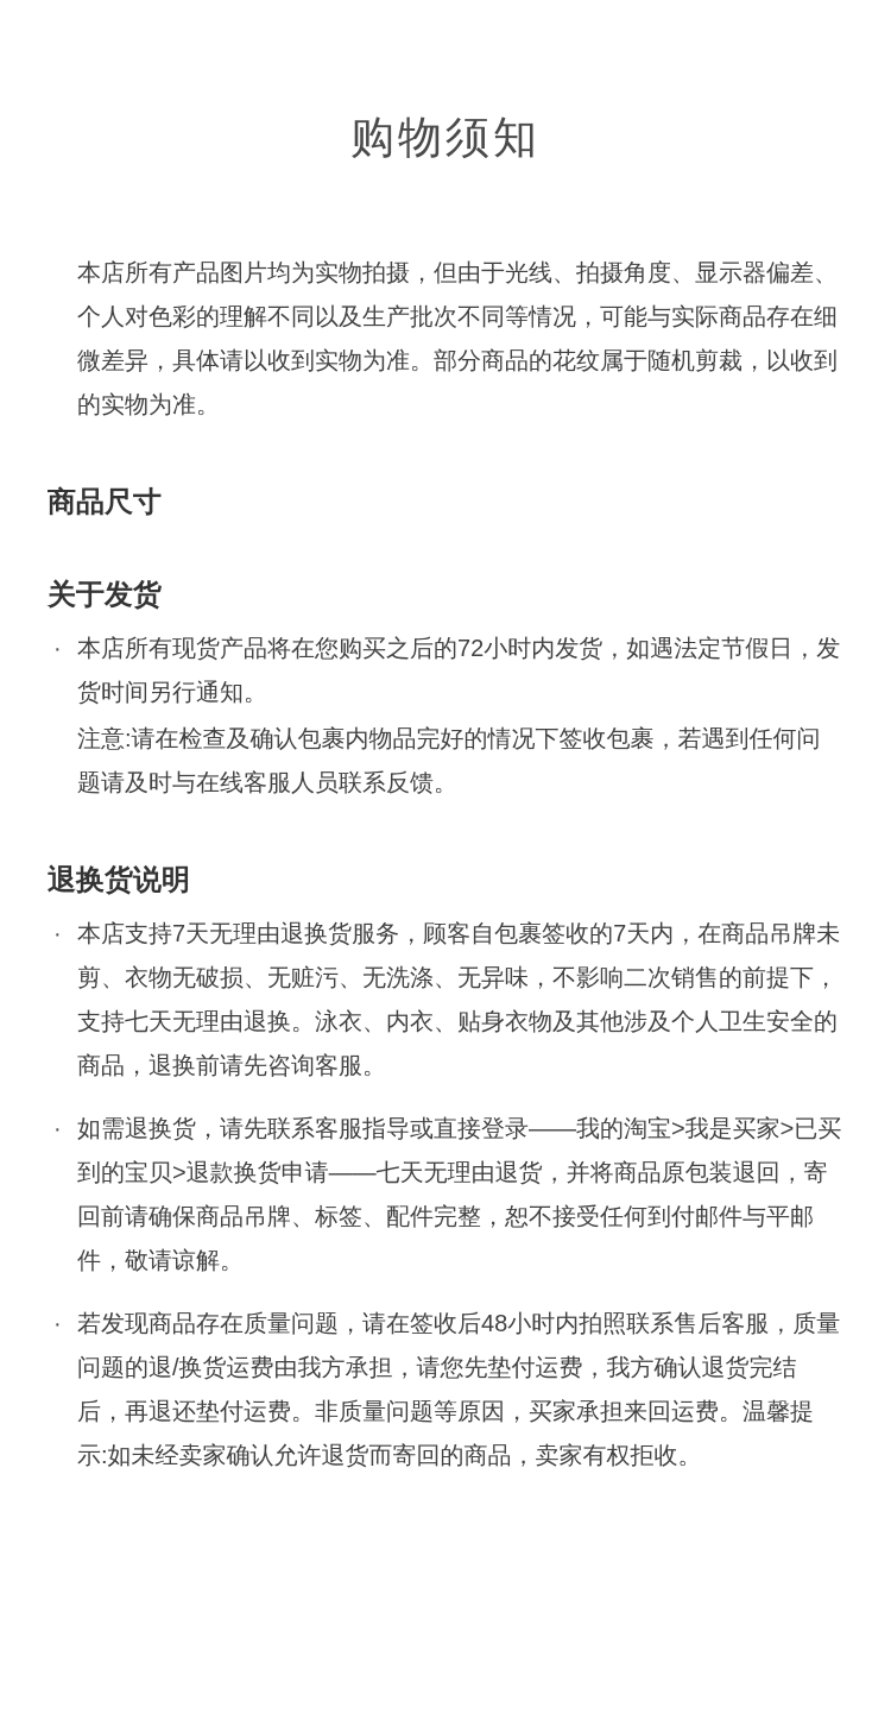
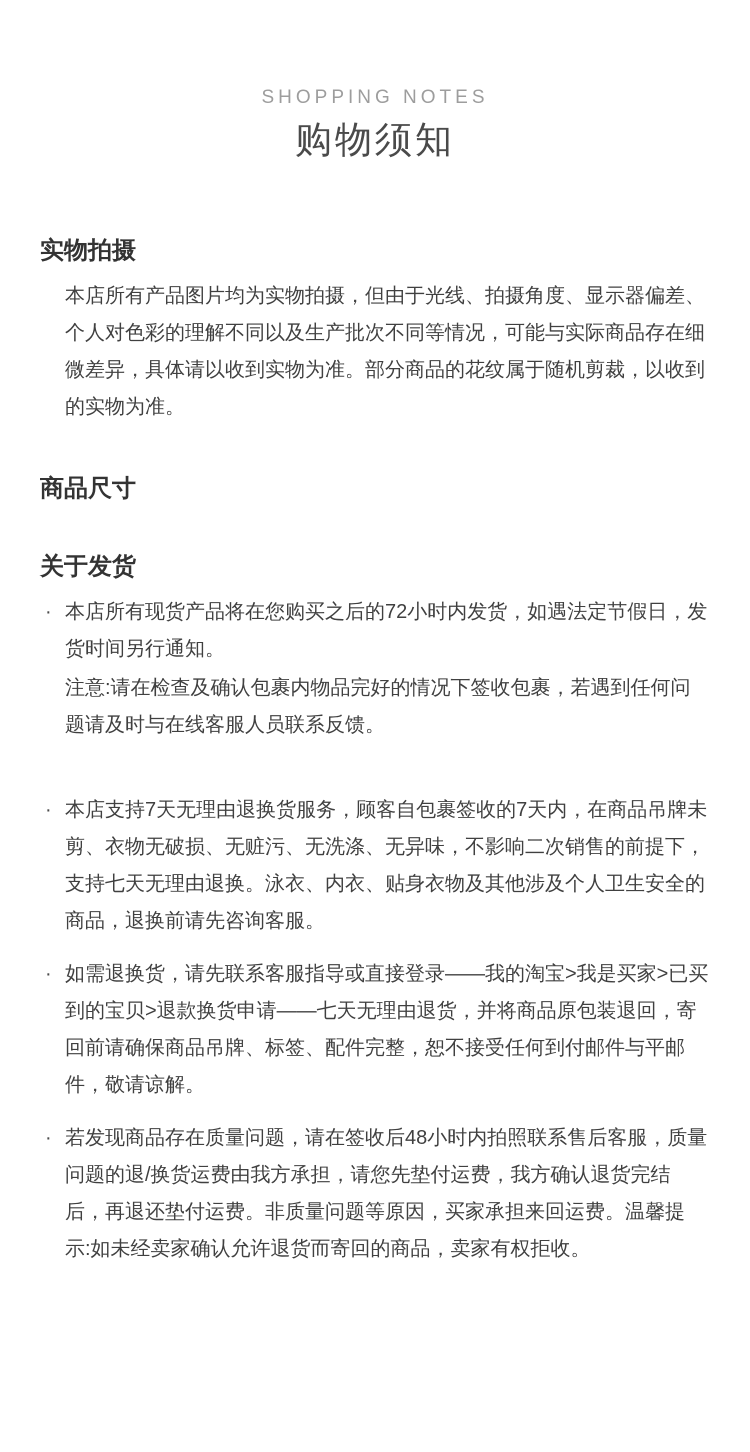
+ SHOPPING NOTES
  购物须知
+ 实物拍摄
  本店所有产品图片均为实物拍摄，但由于光线、拍摄角度、显示器偏差、个人对色彩的理解不同以及生产批次不同等情况，可能与实际商品存在细微差异，具体请以收到实物为准。部分商品的花纹属于随机剪裁，以收到的实物为准。
  商品尺寸
  关于发货
  ·
  本店所有现货产品将在您购买之后的72小时内发货，如遇法定节假日，发货时间另行通知。
  注意:请在检查及确认包裹内物品完好的情况下签收包裹，若遇到任何问题请及时与在线客服人员联系反馈。
- 退换货说明
  ·
  本店支持7天无理由退换货服务，顾客自包裹签收的7天内，在商品吊牌未剪、衣物无破损、无赃污、无洗涤、无异味，不影响二次销售的前提下，支持七天无理由退换。泳衣、内衣、贴身衣物及其他涉及个人卫生安全的商品，退换前请先咨询客服。
  ·
  如需退换货，请先联系客服指导或直接登录——我的淘宝>我是买家>已买到的宝贝>退款换货申请——七天无理由退货，并将商品原包装退回，寄回前请确保商品吊牌、标签、配件完整，恕不接受任何到付邮件与平邮件，敬请谅解。
  ·
  若发现商品存在质量问题，请在签收后48小时内拍照联系售后客服，质量问题的退/换货运费由我方承担，请您先垫付运费，我方确认退货完结后，再退还垫付运费。非质量问题等原因，买家承担来回运费。温馨提示:如未经卖家确认允许退货而寄回的商品，卖家有权拒收。
